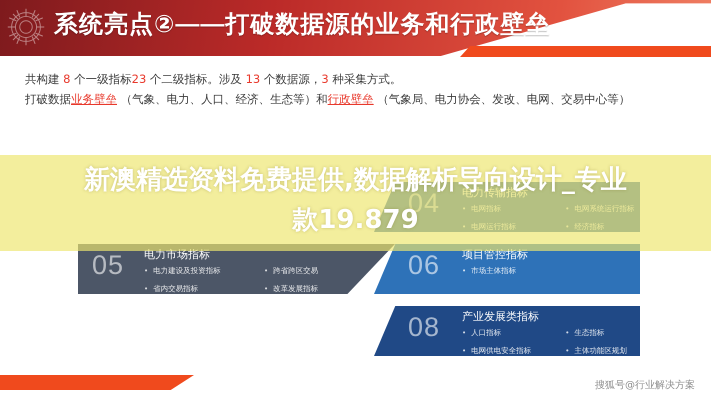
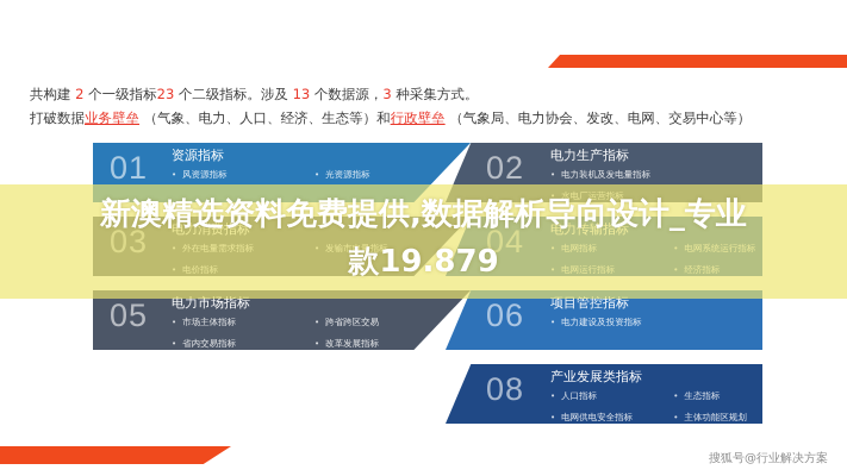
- 系统亮点②——打破数据源的业务和行政壁垒
- 共构建 8 个一级指标23 个二级指标。涉及 13 个数据源，3 种采集方式。
+ 共构建 2 个一级指标23 个二级指标。涉及 13 个数据源，3 种采集方式。
  打破数据业务壁垒 （气象、电力、人口、经济、生态等）和行政壁垒 （气象局、电力协会、发改、电网、交易中心等）
+ 01
+ 资源指标
+ 风资源指标 光资源指标
+ 02
+ 电力生产指标
+ 电力装机及发电量指标水电厂运营指标
+ 03
+ 电力消费指标
+ 外在电量需求指标 发输市电量指标电价指标
  04
  电力传输指标
  电网指标 电网系统运行指标电网运行指标 经济指标
  05
  电力市场指标
- 电力建设及投资指标 跨省跨区交易省内交易指标 改革发展指标
+ 市场主体指标 跨省跨区交易省内交易指标 改革发展指标
  06
  项目管控指标
- 市场主体指标
+ 电力建设及投资指标
  08
  产业发展类指标
  人口指标 生态指标电网供电安全指标 主体功能区规划
  新澳精选资料免费提供,数据解析导向设计_专业
  款19.879
  搜狐号@行业解决方案
